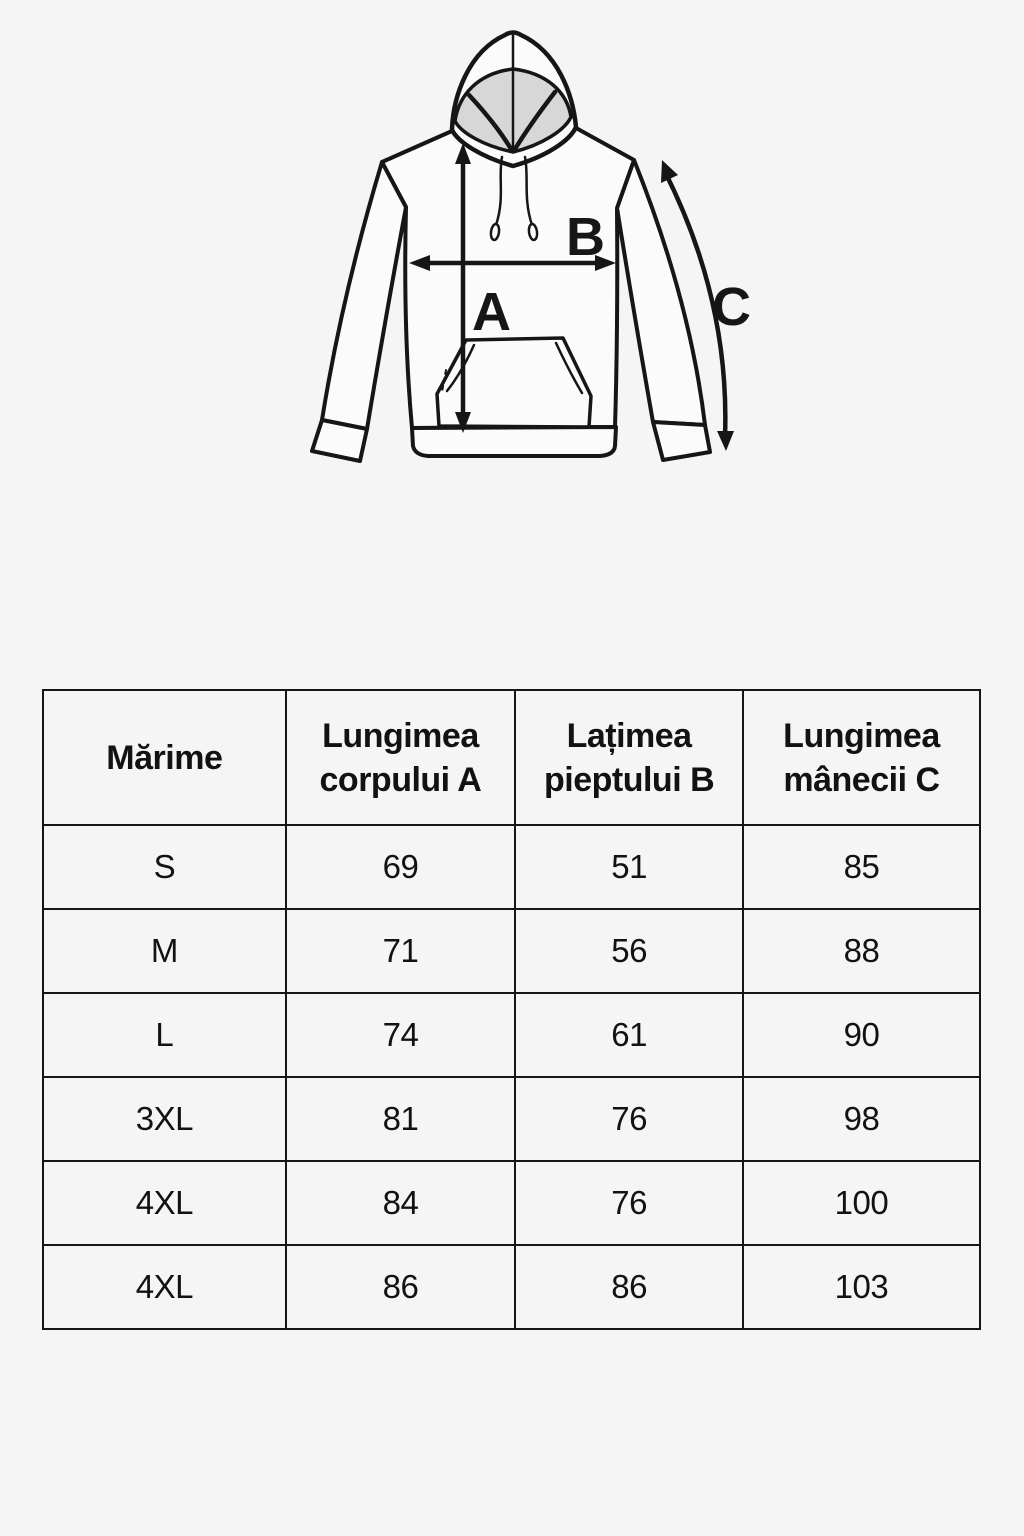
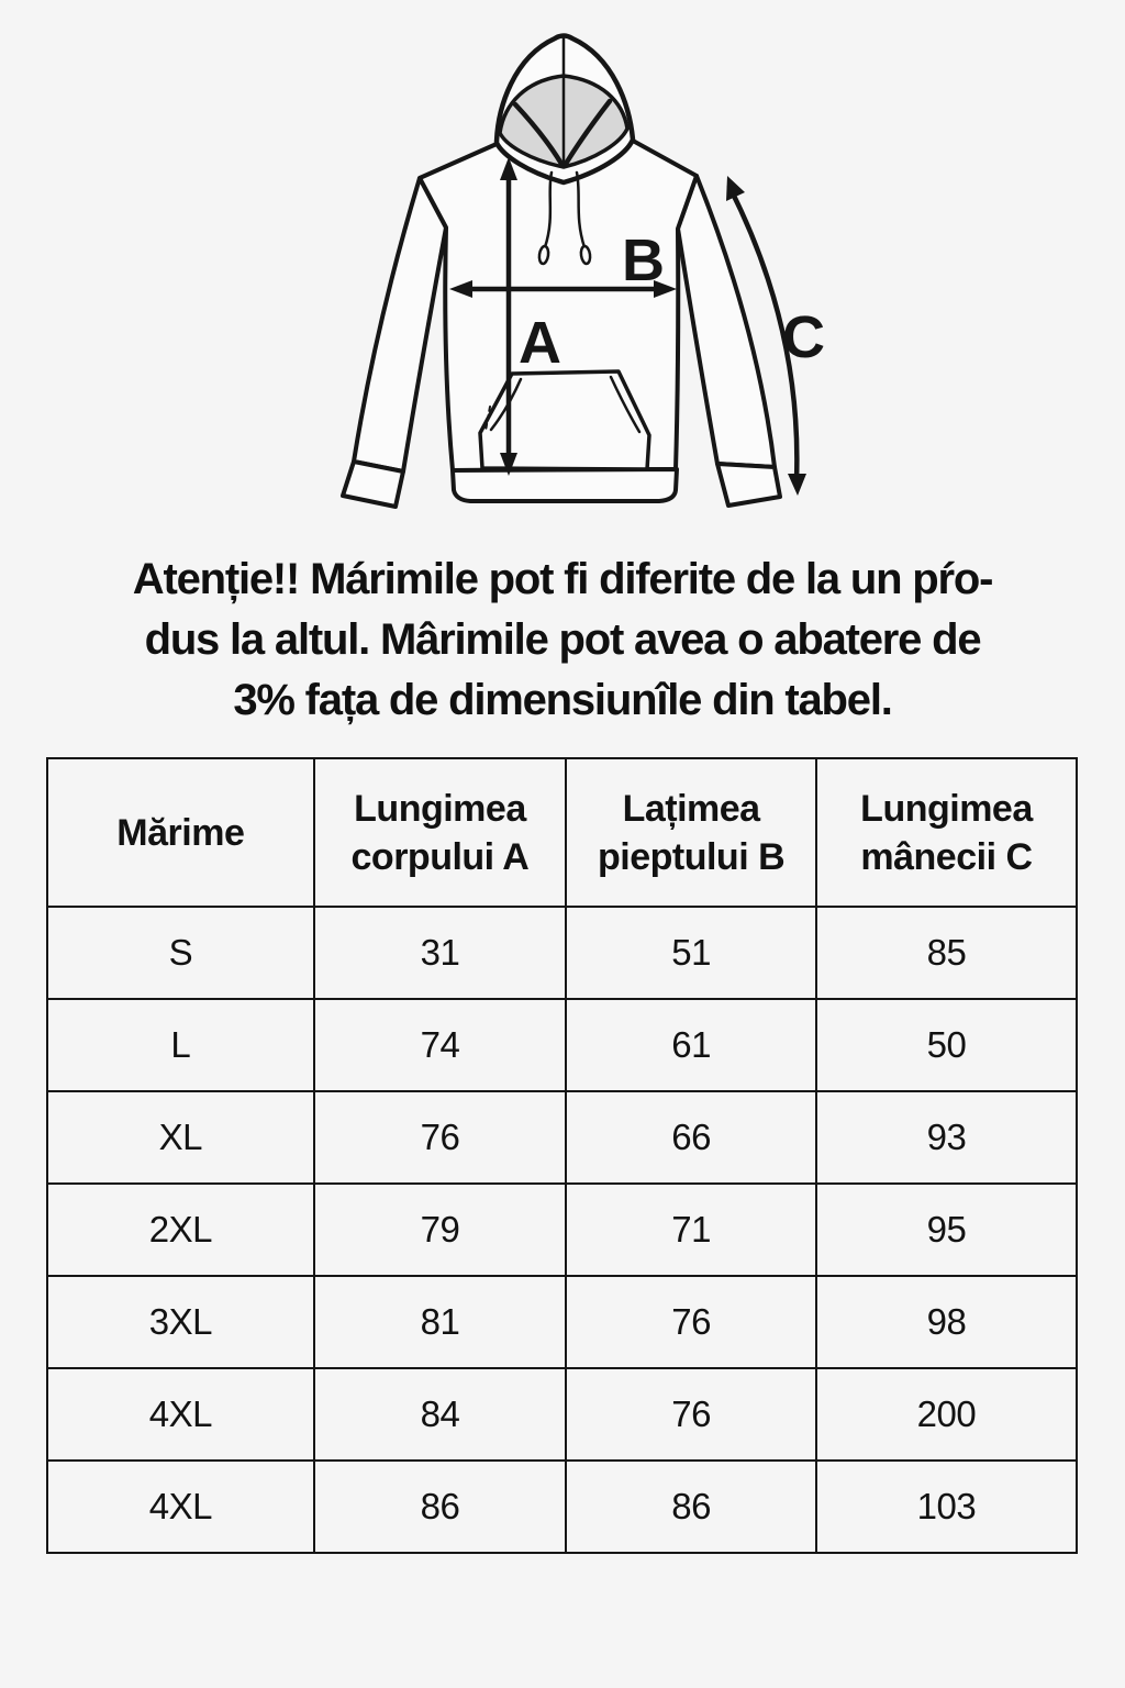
  A
  B
  C
+ Atenție!! Márimile pot fi diferite de la un pŕo-
+ dus la altul. Mârimile pot avea o abatere de
+ 3% fața de dimensiunîle din tabel.
  Mărime	Lungimea corpului A	Lațimea pieptului B	Lungimea mânecii C
- S	69	51	85
+ S	31	51	85
- M	71	56	88
- L	74	61	90
+ L	74	61	50
+ XL	76	66	93
+ 2XL	79	71	95
  3XL	81	76	98
- 4XL	84	76	100
+ 4XL	84	76	200
  4XL	86	86	103
